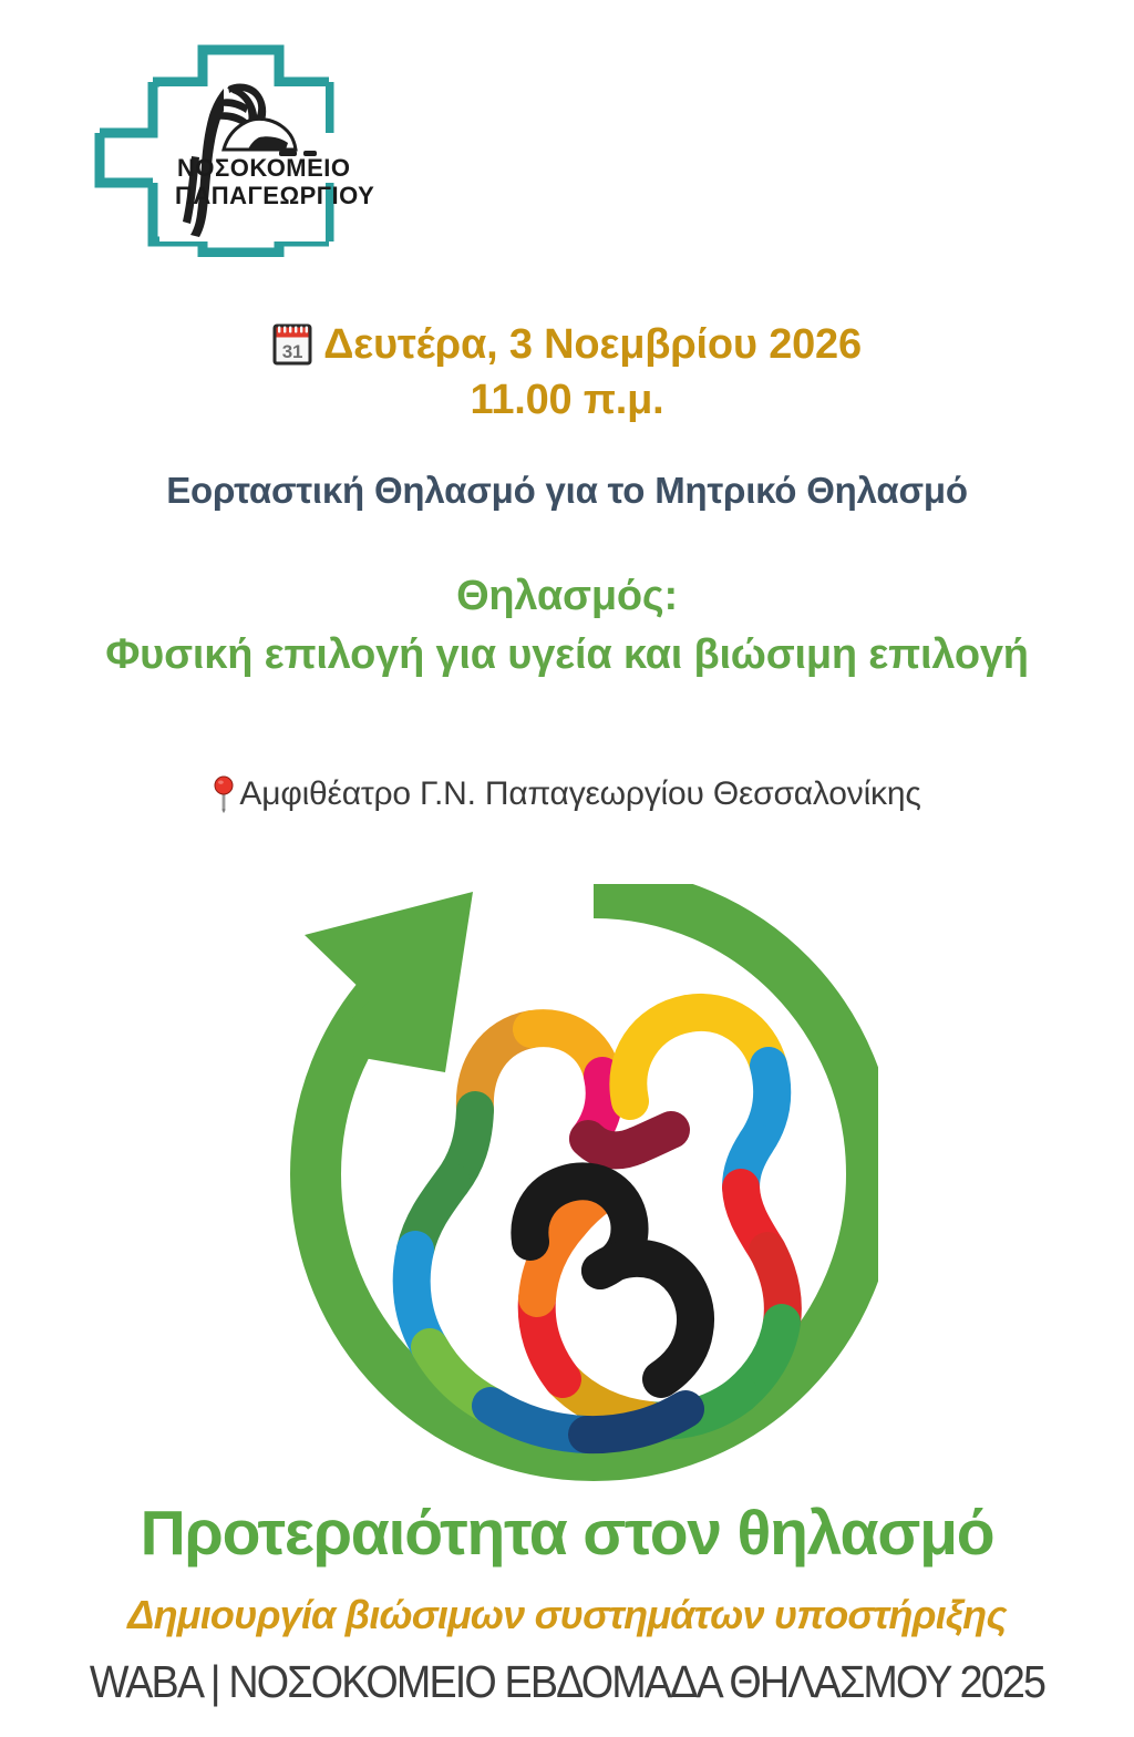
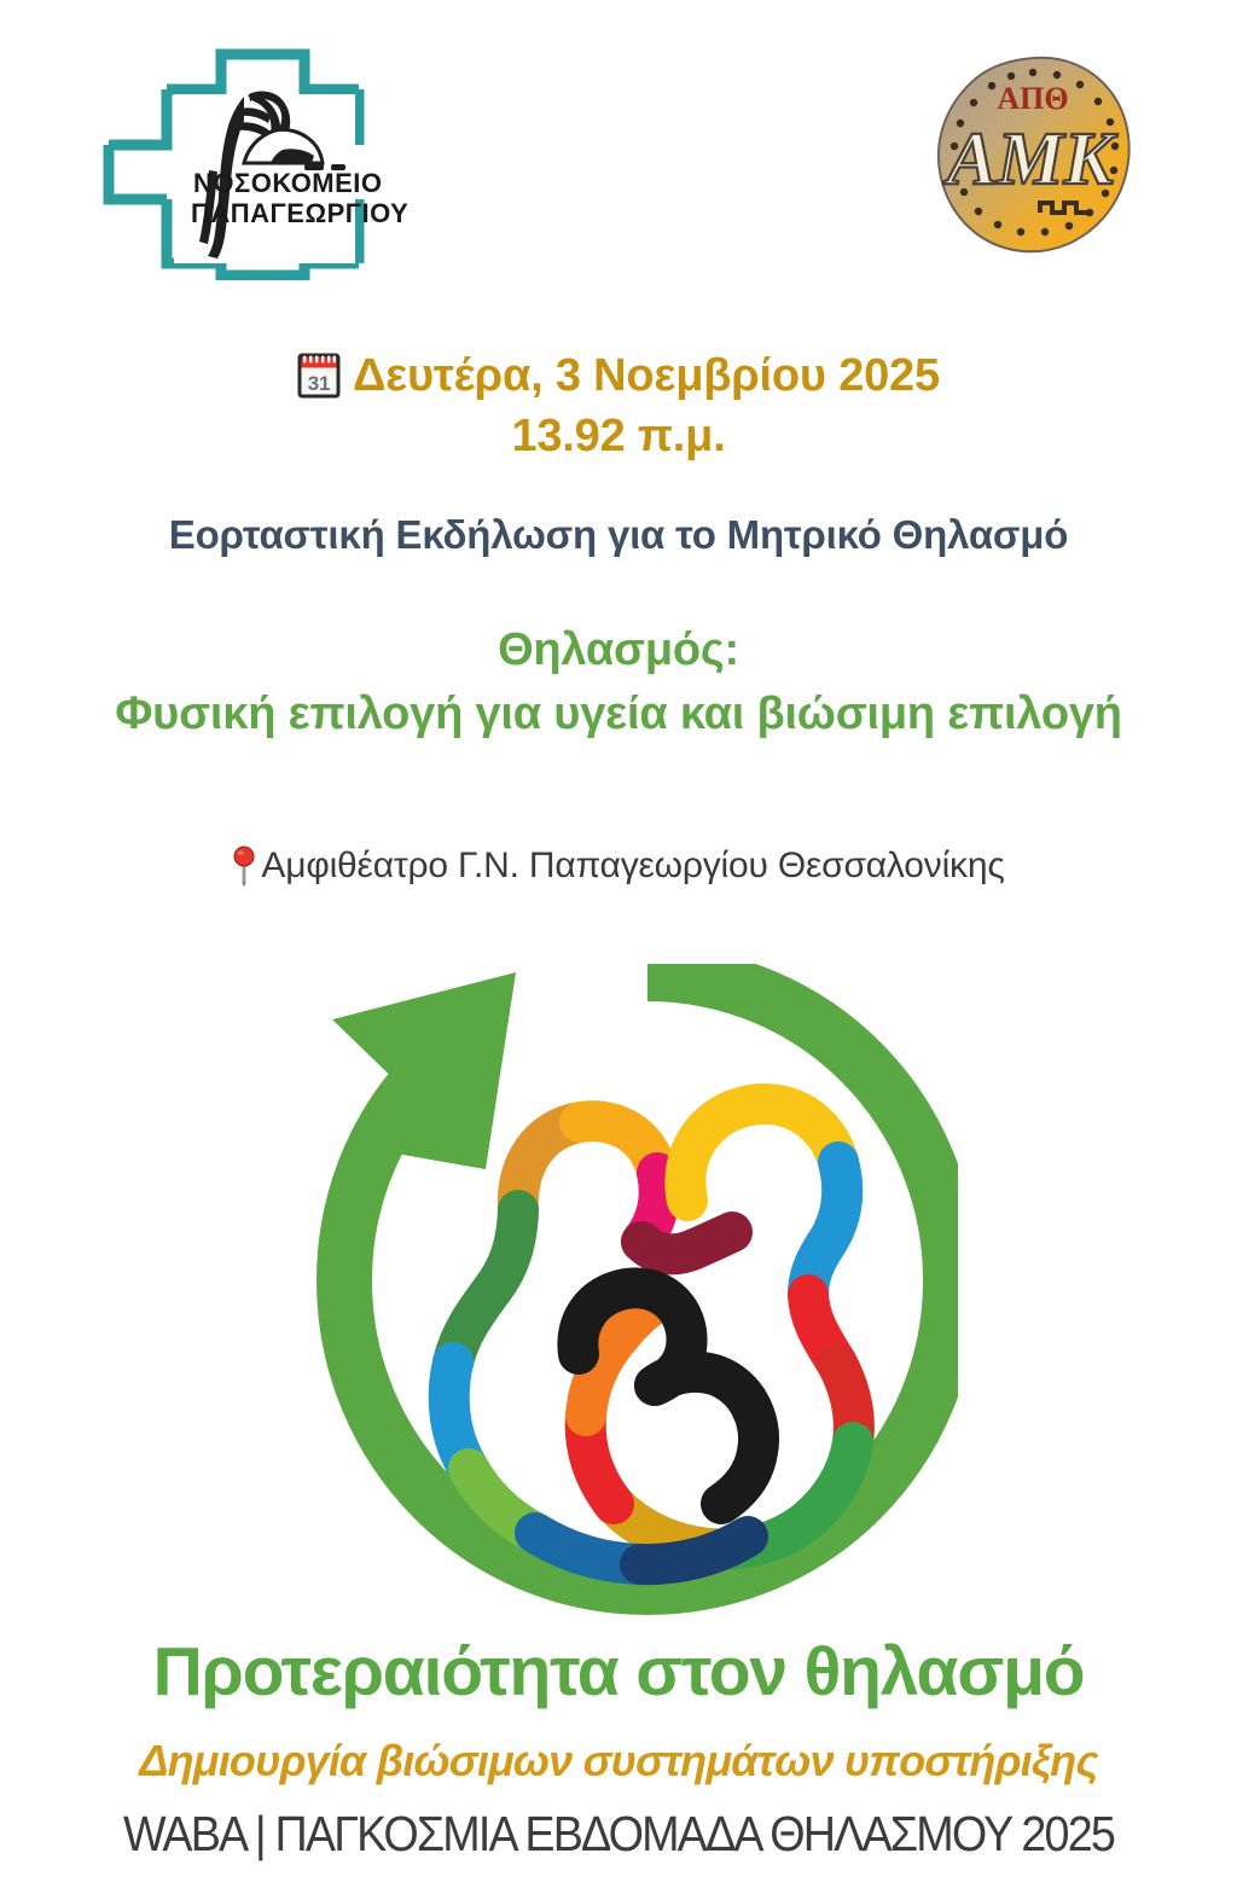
  ΝΟΣΟΚΟΜΕΙΟ
  ΠΑΠΑΓΕΩΡΓΙΟΥ
+ ΑΠΘ
+ ΑΜΚ
  31
- Δευτέρα, 3 Νοεμβρίου 2026
+ Δευτέρα, 3 Νοεμβρίου 2025
- 11.00 π.μ.
+ 13.92 π.μ.
- Εορταστική Θηλασμό για το Μητρικό Θηλασμό
+ Εορταστική Εκδήλωση για το Μητρικό Θηλασμό
  Θηλασμός:
  Φυσική επιλογή για υγεία και βιώσιμη επιλογή
  Αμφιθέατρο Γ.Ν. Παπαγεωργίου Θεσσαλονίκης
  Προτεραιότητα στον θηλασμό
  Δημιουργία βιώσιμων συστημάτων υποστήριξης
- WABA | ΝΟΣΟΚΟΜΕΙΟ ΕΒΔΟΜΑΔΑ ΘΗΛΑΣΜΟΥ 2025
+ WABA | ΠΑΓΚΟΣΜΙΑ ΕΒΔΟΜΑΔΑ ΘΗΛΑΣΜΟΥ 2025
